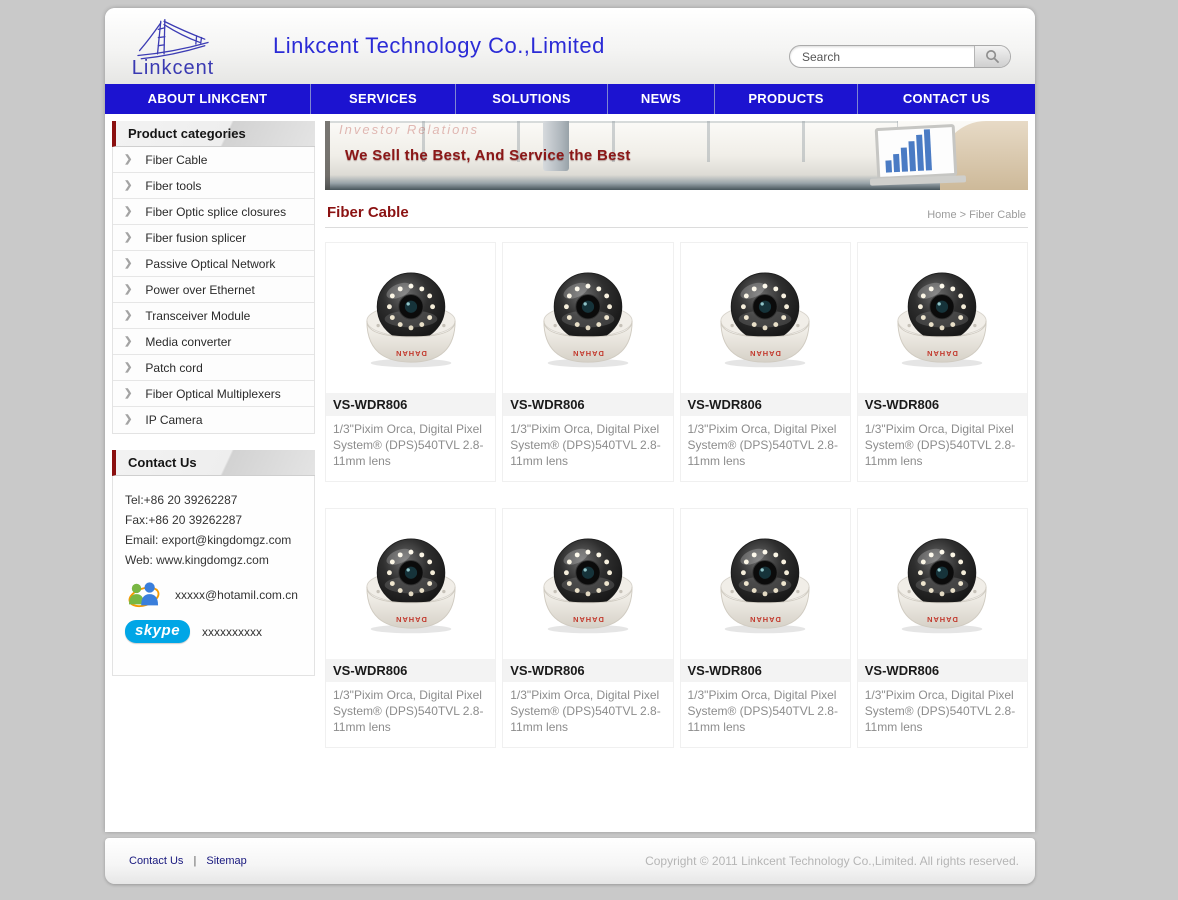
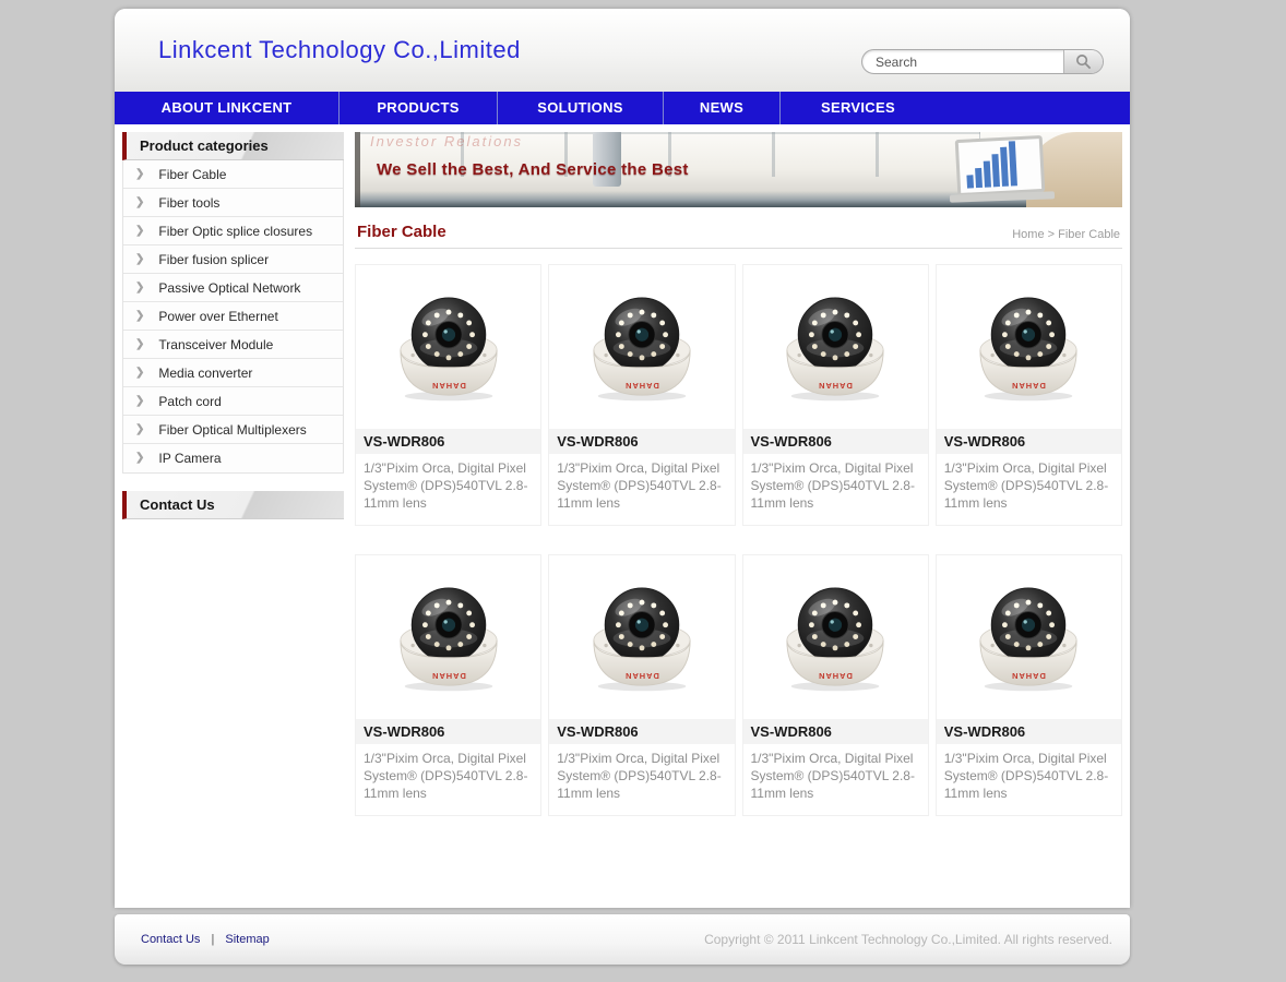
- Linkcent
  Linkcent Technology Co.,Limited
  Search
  ABOUT LINKCENT
- SERVICES
+ PRODUCTS
  SOLUTIONS
  NEWS
- PRODUCTS
+ SERVICES
- CONTACT US
  Product categories
  ❯
  Fiber Cable
  ❯
  Fiber tools
  ❯
  Fiber Optic splice closures
  ❯
  Fiber fusion splicer
  ❯
  Passive Optical Network
  ❯
  Power over Ethernet
  ❯
  Transceiver Module
  ❯
  Media converter
  ❯
  Patch cord
  ❯
  Fiber Optical Multiplexers
  ❯
  IP Camera
  Contact Us
- Tel:+86 20 39262287
- Fax:+86 20 39262287
- Email: export@kingdomgz.com
- Web: www.kingdomgz.com
- xxxxx@hotamil.com.cn
- skype
- xxxxxxxxxx
  Investor Relations
  We Sell the Best, And Service the Best
  Fiber Cable
  Home > Fiber Cable
  VS-WDR806
  1/3"Pixim Orca, Digital Pixel System® (DPS)540TVL 2.8-11mm lens
  VS-WDR806
  1/3"Pixim Orca, Digital Pixel System® (DPS)540TVL 2.8-11mm lens
  VS-WDR806
  1/3"Pixim Orca, Digital Pixel System® (DPS)540TVL 2.8-11mm lens
  VS-WDR806
  1/3"Pixim Orca, Digital Pixel System® (DPS)540TVL 2.8-11mm lens
  VS-WDR806
  1/3"Pixim Orca, Digital Pixel System® (DPS)540TVL 2.8-11mm lens
  VS-WDR806
  1/3"Pixim Orca, Digital Pixel System® (DPS)540TVL 2.8-11mm lens
  VS-WDR806
  1/3"Pixim Orca, Digital Pixel System® (DPS)540TVL 2.8-11mm lens
  VS-WDR806
  1/3"Pixim Orca, Digital Pixel System® (DPS)540TVL 2.8-11mm lens
  Contact Us | Sitemap
  Copyright © 2011 Linkcent Technology Co.,Limited. All rights reserved.
